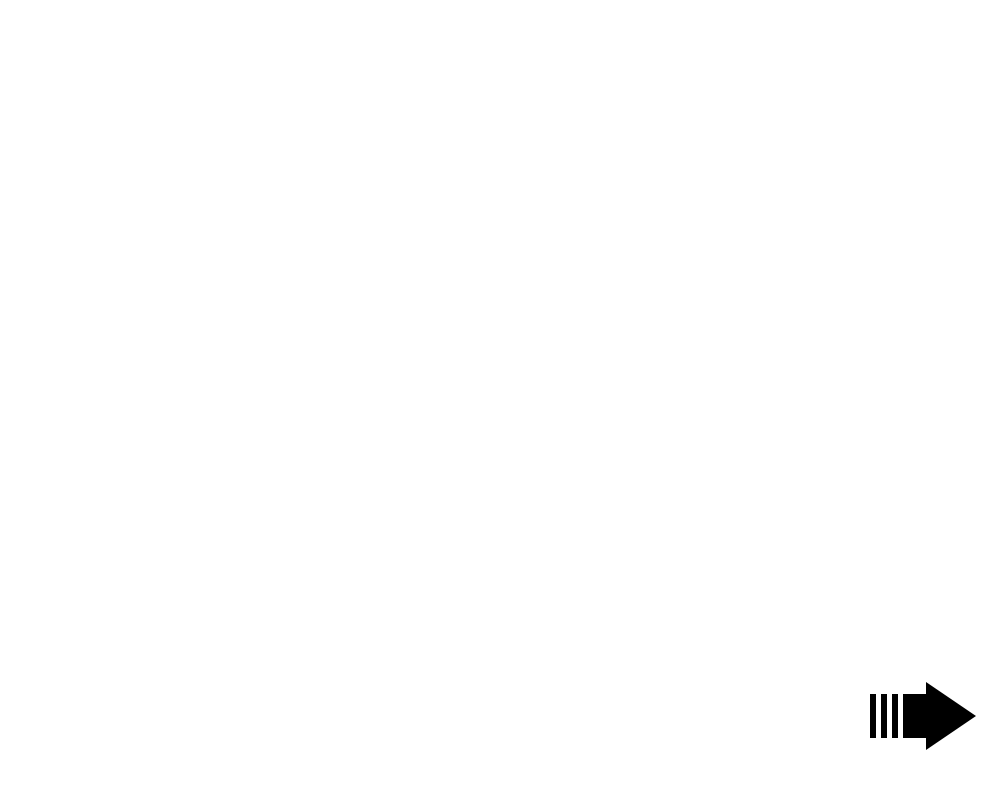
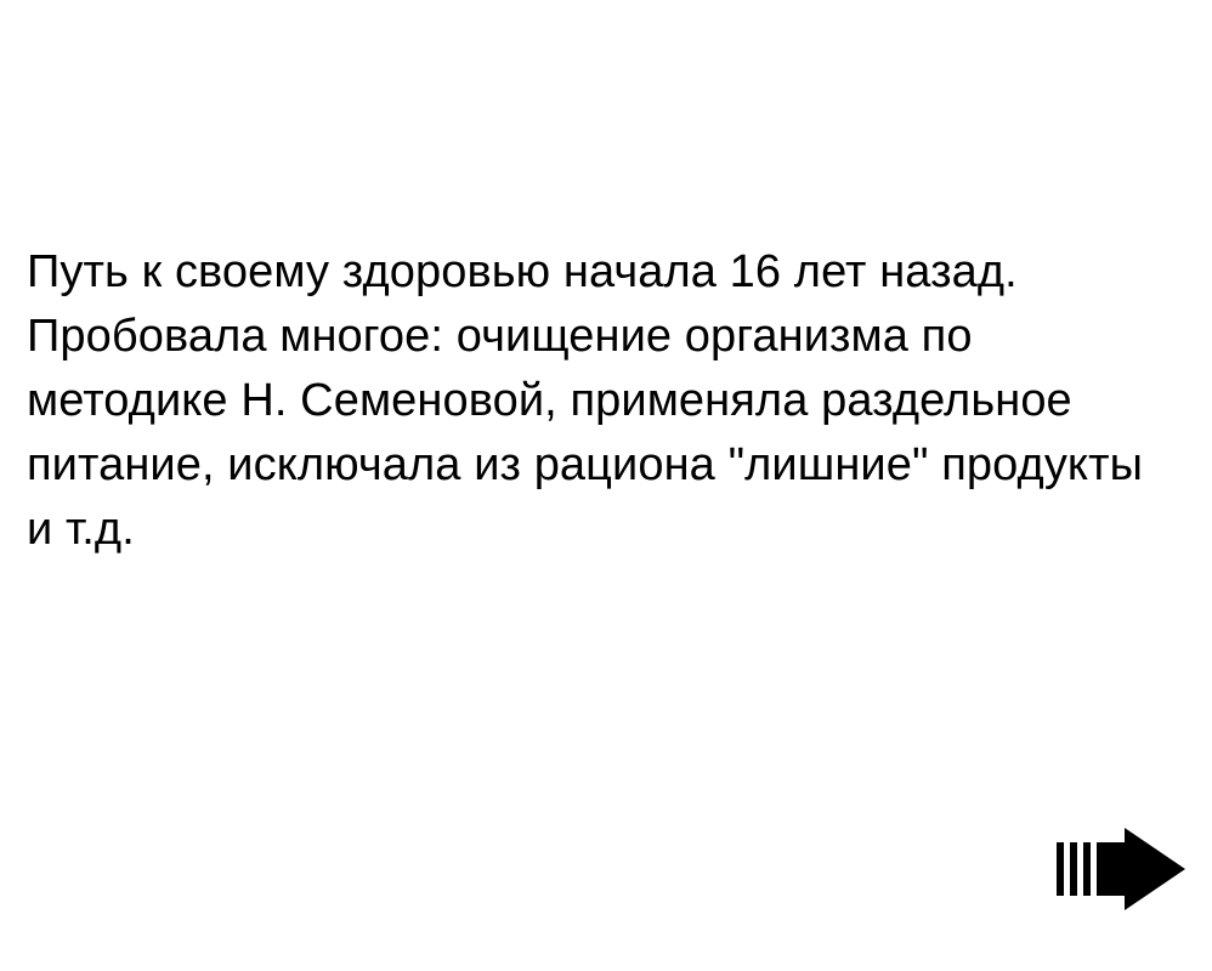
+ Путь к своему здоровью начала 16 лет назад. Пробовала многое: очищение организма по методике Н. Семеновой, применяла раздельное питание, исключала из рациона "лишние" продукты и т.д.
